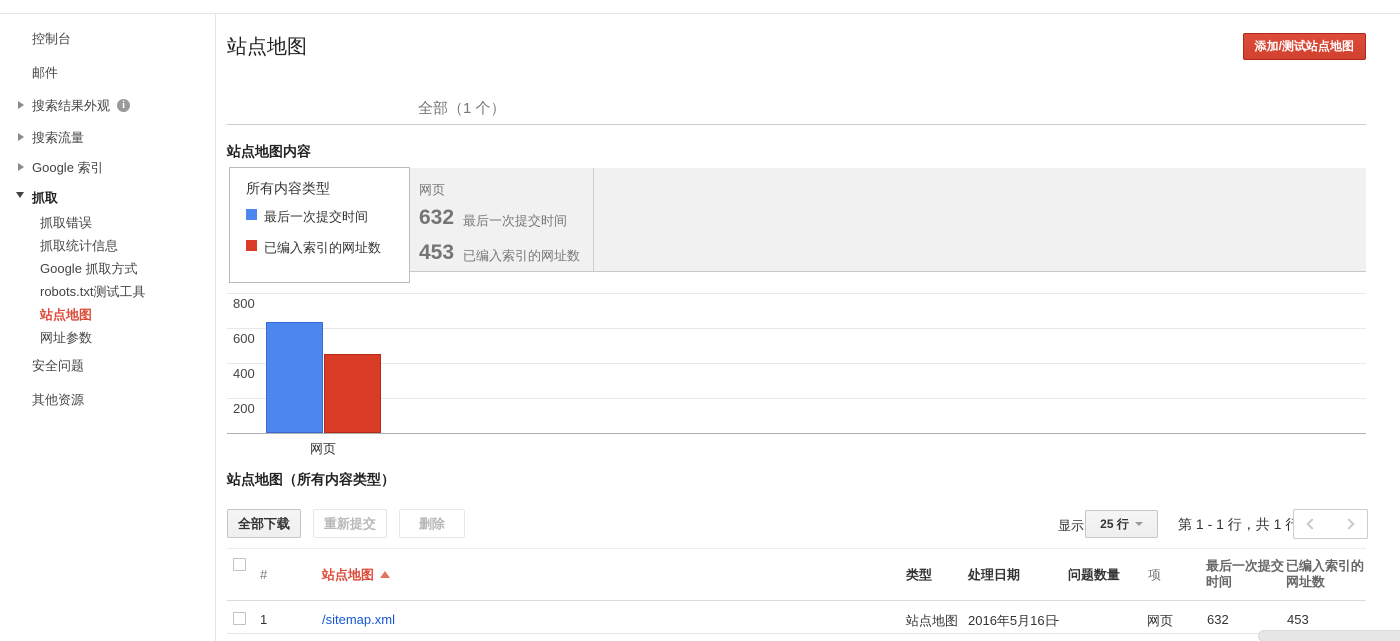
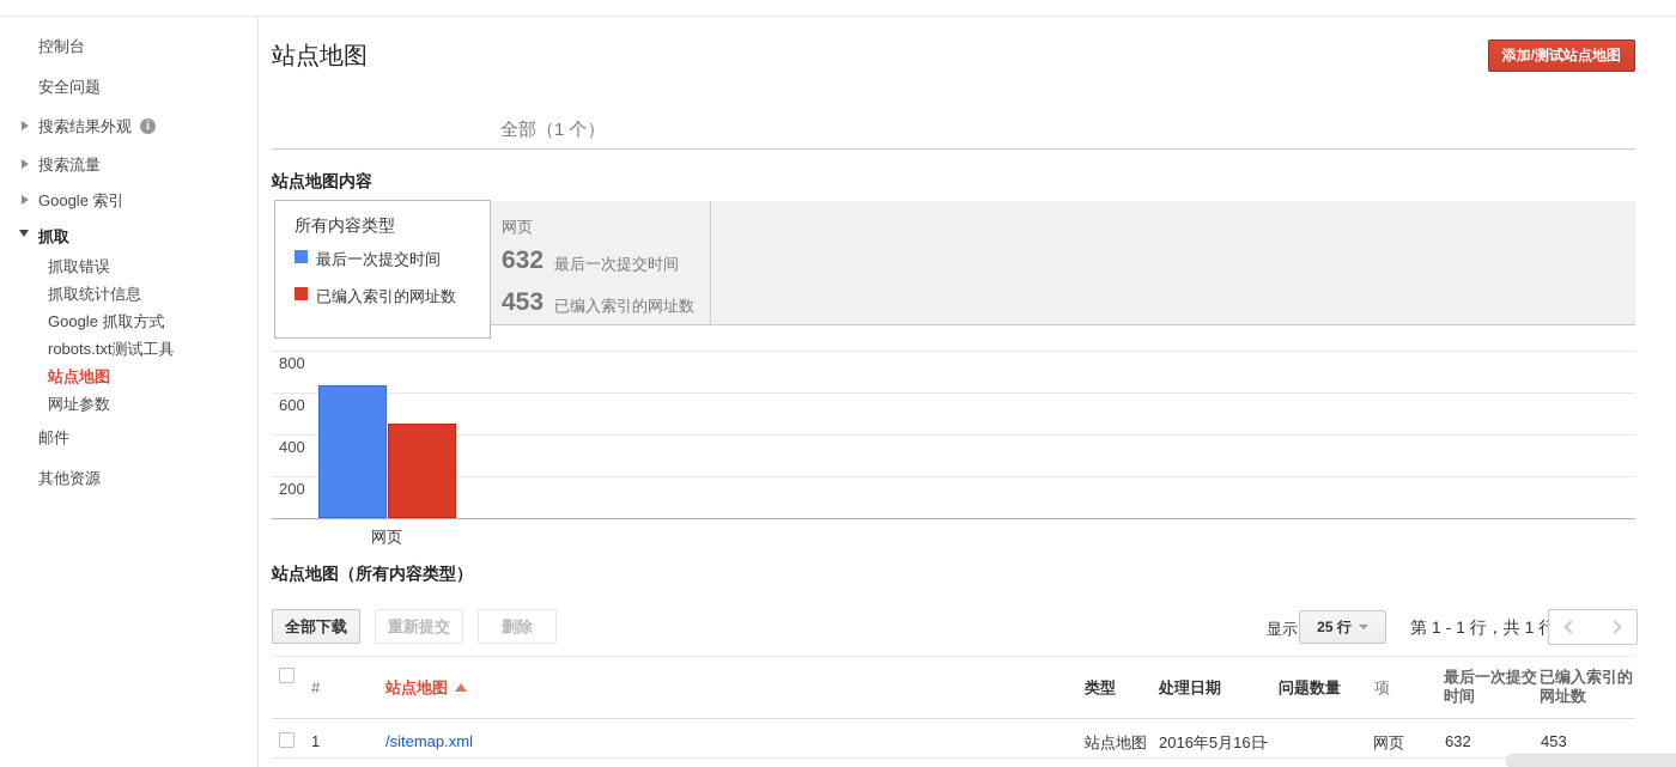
  控制台
- 邮件
+ 安全问题
  搜索结果外观
  搜索流量
  Google 索引
  抓取
  抓取错误
  抓取统计信息
  Google 抓取方式
  robots.txt测试工具
  站点地图
  网址参数
- 安全问题
+ 邮件
  其他资源
  站点地图
  添加/测试站点地图
  全部（1 个）
  站点地图内容
  所有内容类型
  最后一次提交时间
  已编入索引的网址数
  网页
  632
  最后一次提交时间
  453
  已编入索引的网址数
  800
  600
  400
  200
  网页
  站点地图（所有内容类型）
  全部下载
  重新提交
  删除
  显示
  25 行
  第 1 - 1 行，共 1
  #
  站点地图
  类型
  处理日期
  问题数量
  项
  最后一次提交
  时间
  已编入索引的
  网址数
  1
  /sitemap.xml
  站点地图
  2016年5月16日
  -
  网页
  632
  453
